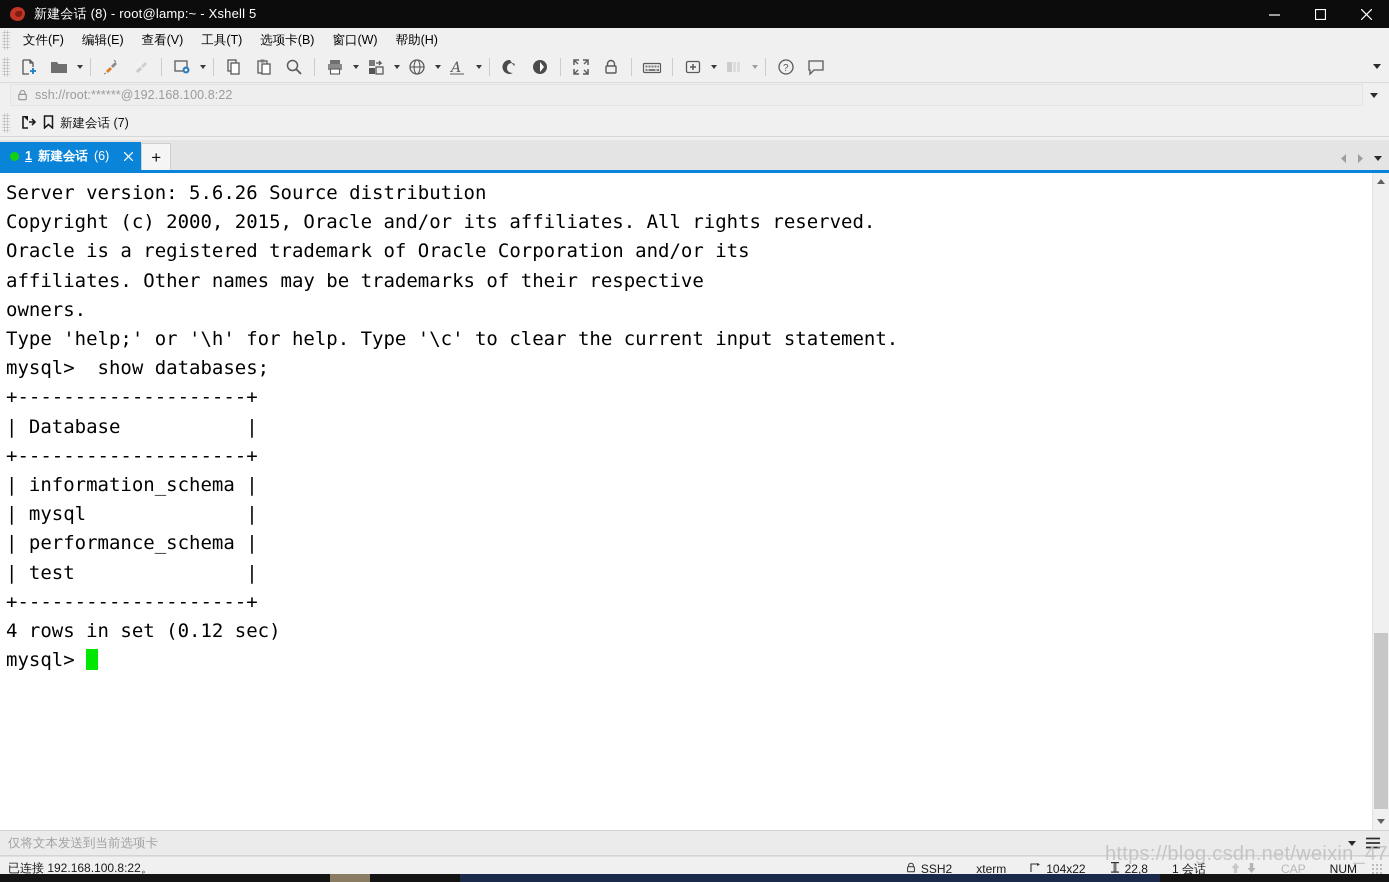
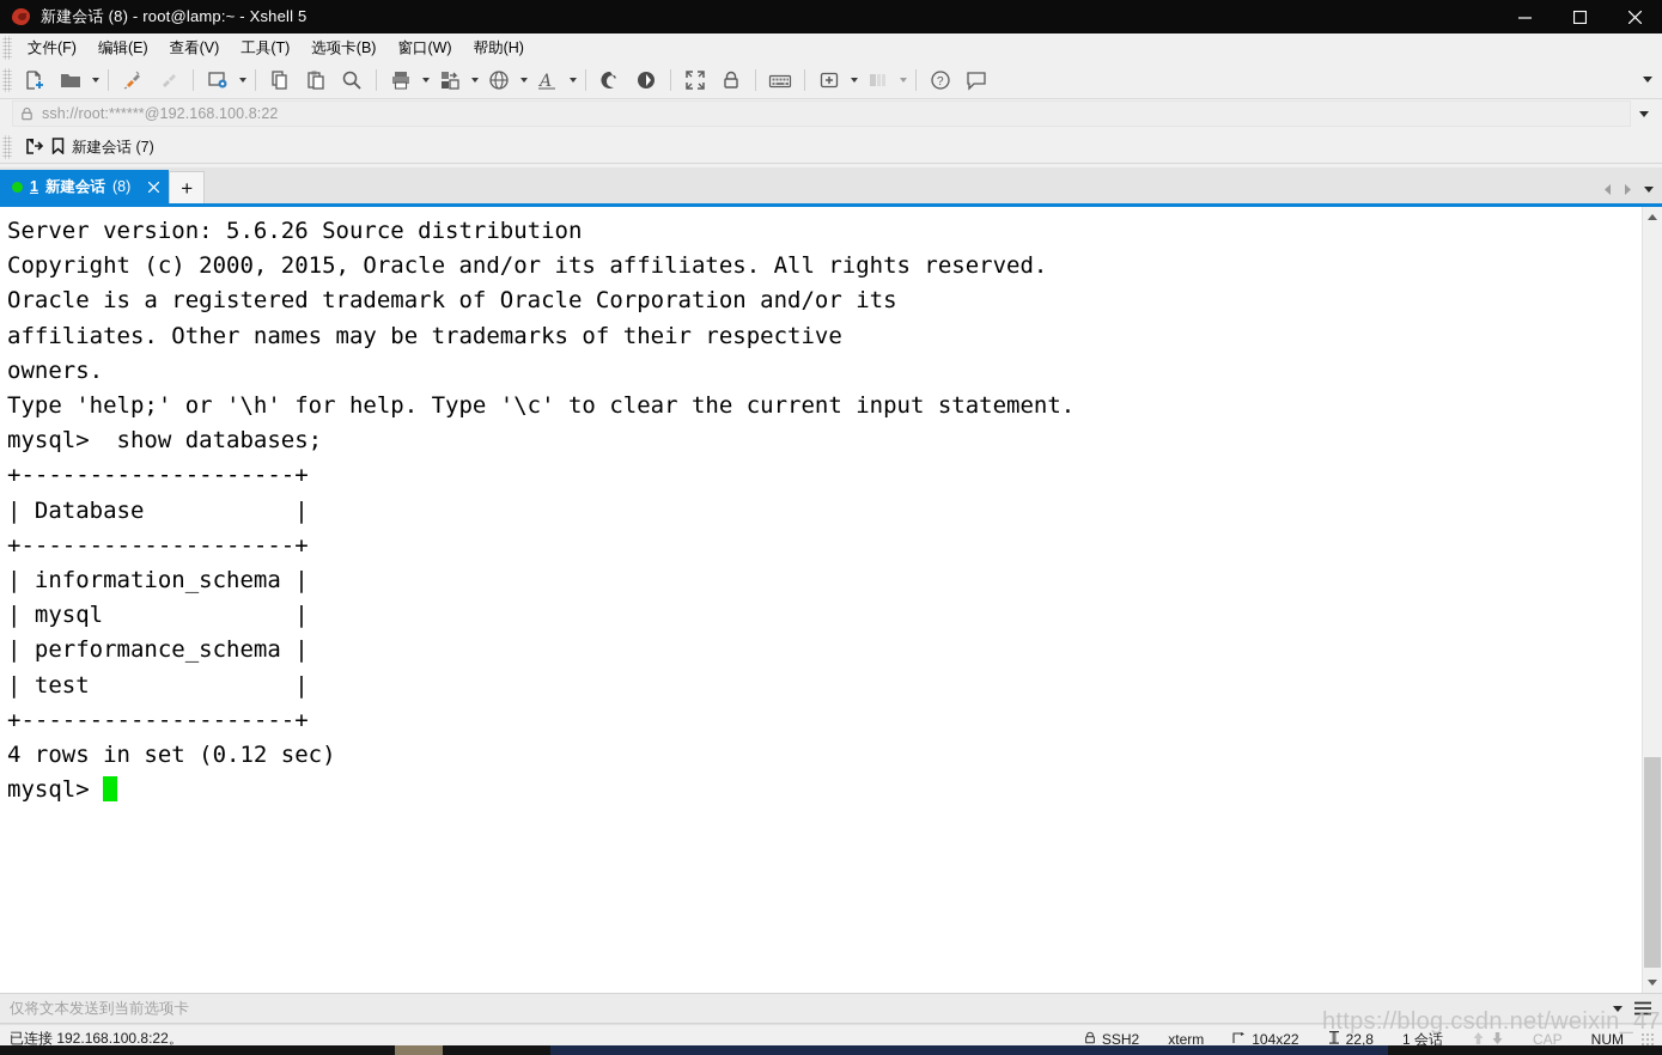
  新建会话 (8) - root@lamp:~ - Xshell 5
  文件(F)
  编辑(E)
  查看(V)
  工具(T)
  选项卡(B)
  窗口(W)
  帮助(H)
  A
  ?
  ssh://root:******@192.168.100.8:22
  新建会话 (7)
  1
  新建会话
- (6)
+ (8)
  +
  Server version: 5.6.26 Source distribution
  Copyright (c) 2000, 2015, Oracle and/or its affiliates. All rights reserved.
  Oracle is a registered trademark of Oracle Corporation and/or its
  affiliates. Other names may be trademarks of their respective
  owners.
  Type 'help;' or '\h' for help. Type '\c' to clear the current input statement.
  mysql> show databases;
  +--------------------+
  | Database |
  +--------------------+
  | information_schema |
  | mysql |
  | performance_schema |
  | test |
  +--------------------+
  4 rows in set (0.12 sec)
  mysql>
  仅将文本发送到当前选项卡
  已连接 192.168.100.8:22。
  SSH2
  xterm
  104x22
  22,8
  1 会话
  CAP
  NUM
  https://blog.csdn.net/weixin_47
